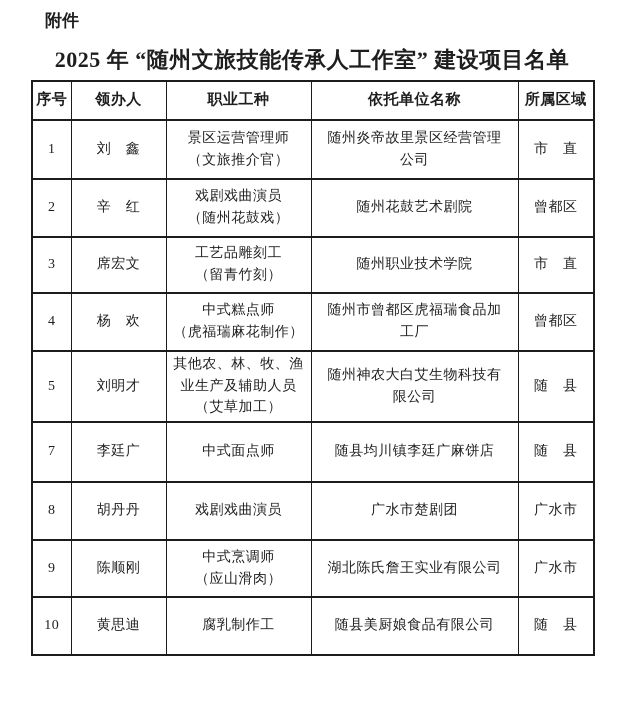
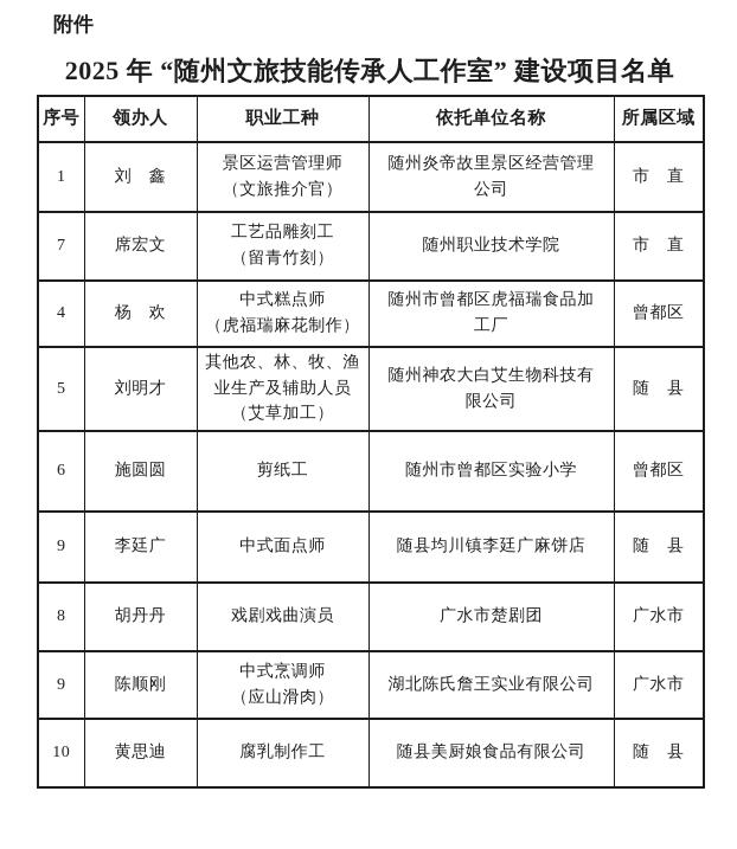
  附件
  2025 年 “随州文旅技能传承人工作室” 建设项目名单
  序号	领办人	职业工种	依托单位名称	所属区域
  1	刘 鑫	景区运营管理师 （文旅推介官）	随州炎帝故里景区经营管理 公司	市 直
- 2	辛 红	戏剧戏曲演员 （随州花鼓戏）	随州花鼓艺术剧院	曾都区
- 3	席宏文	工艺品雕刻工 （留青竹刻）	随州职业技术学院	市 直
+ 7	席宏文	工艺品雕刻工 （留青竹刻）	随州职业技术学院	市 直
  4	杨 欢	中式糕点师 （虎福瑞麻花制作）	随州市曾都区虎福瑞食品加 工厂	曾都区
  5	刘明才	其他农、林、牧、渔 业生产及辅助人员 （艾草加工）	随州神农大白艾生物科技有 限公司	随 县
+ 6	施圆圆	剪纸工	随州市曾都区实验小学	曾都区
- 7	李廷广	中式面点师	随县均川镇李廷广麻饼店	随 县
+ 9	李廷广	中式面点师	随县均川镇李廷广麻饼店	随 县
  8	胡丹丹	戏剧戏曲演员	广水市楚剧团	广水市
  9	陈顺刚	中式烹调师 （应山滑肉）	湖北陈氏詹王实业有限公司	广水市
  10	黄思迪	腐乳制作工	随县美厨娘食品有限公司	随 县
